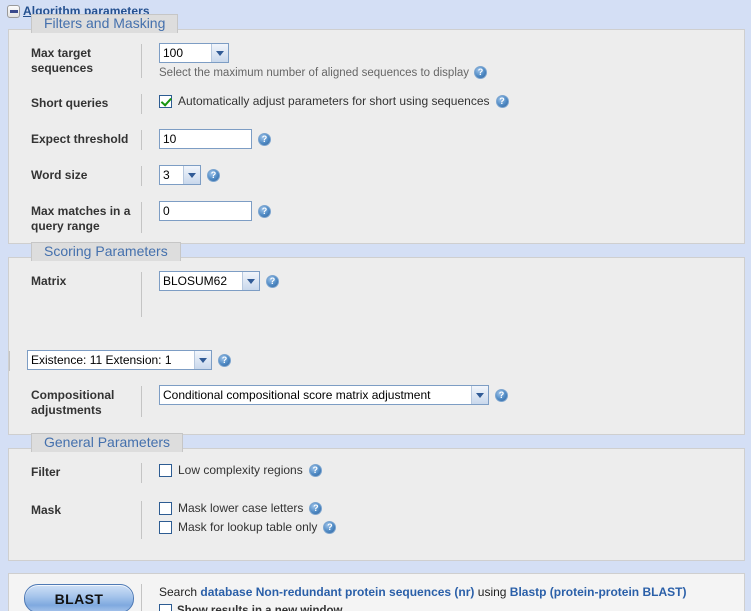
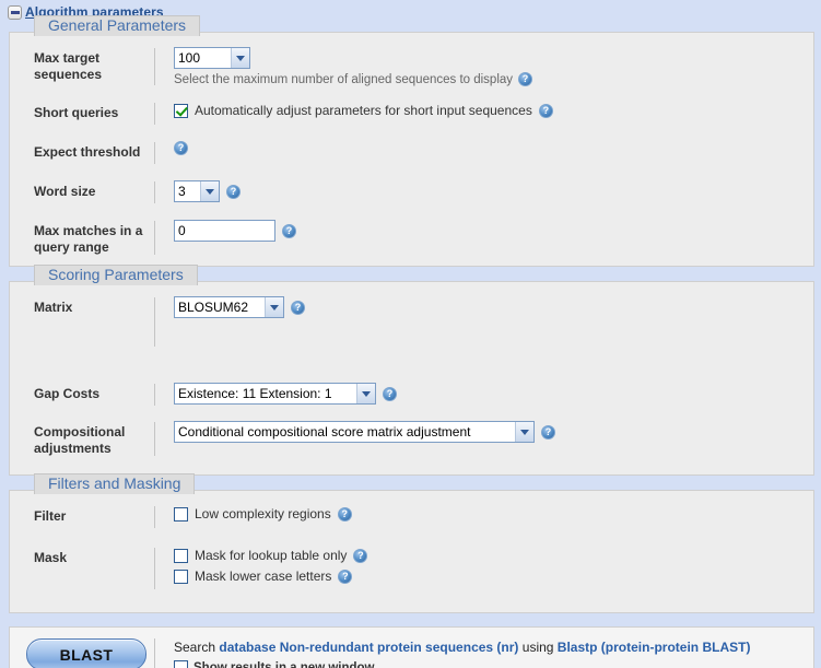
  Algorithm parameters
- Filters and Masking
+ General Parameters
  Max target sequences
  100
  Select the maximum number of aligned sequences to display
  ?
  Short queries
- Automatically adjust parameters for short using sequences
+ Automatically adjust parameters for short input sequences
  ?
  Expect threshold
- 10
  ?
  Word size
  3
  ?
  Max matches in a query range
  0
  ?
  Scoring Parameters
  Matrix
  BLOSUM62
  ?
+ Gap Costs
  Existence: 11 Extension: 1
  ?
  Compositional adjustments
  Conditional compositional score matrix adjustment
  ?
- General Parameters
+ Filters and Masking
  Filter
  Low complexity regions
  ?
  Mask
- Mask lower case letters
+ Mask for lookup table only
  ?
- Mask for lookup table only
+ Mask lower case letters
  ?
  BLAST
  Search database Non-redundant protein sequences (nr) using Blastp (protein-protein BLAST)
